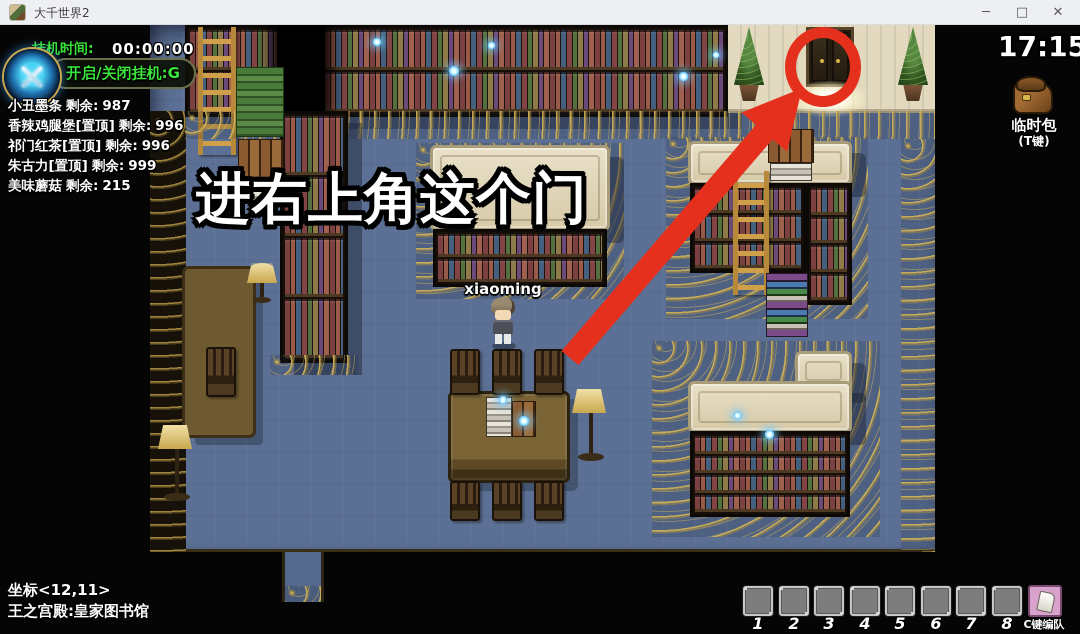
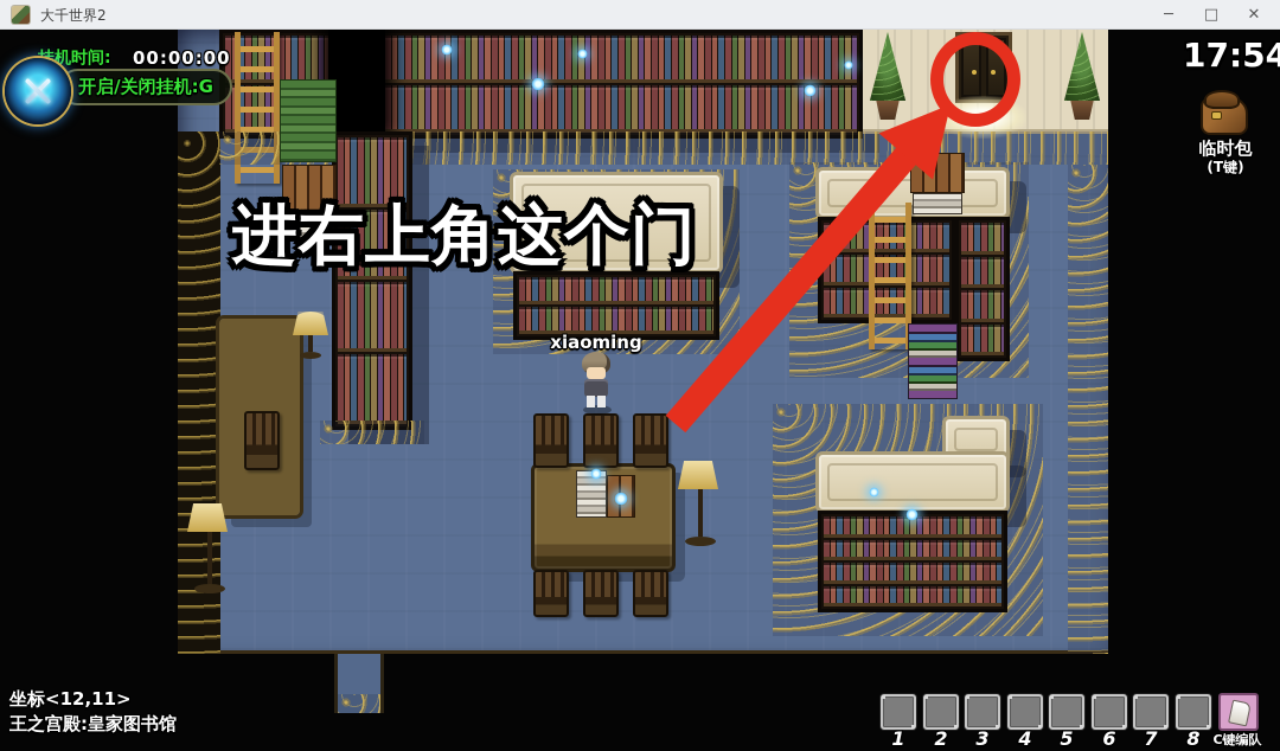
  大千世界2
  ─
  □
  ✕
  xiaoming
  进右上角这个门
  机时间:
  00:00:00
  开启/关闭挂机:G
- 小丑墨条 剩余: 987
- 香辣鸡腿堡[置顶] 剩余: 996
- 祁门红茶[置顶] 剩余: 996
- 朱古力[置顶] 剩余: 999
- 美味蘑菇 剩余: 215
- 17:15
+ 17:54
  临时包
  (T键)
  坐标<12,11>
  王之宫殿:皇家图书馆
  1
  2
  3
  4
  5
  6
  7
  8
  C键编队
